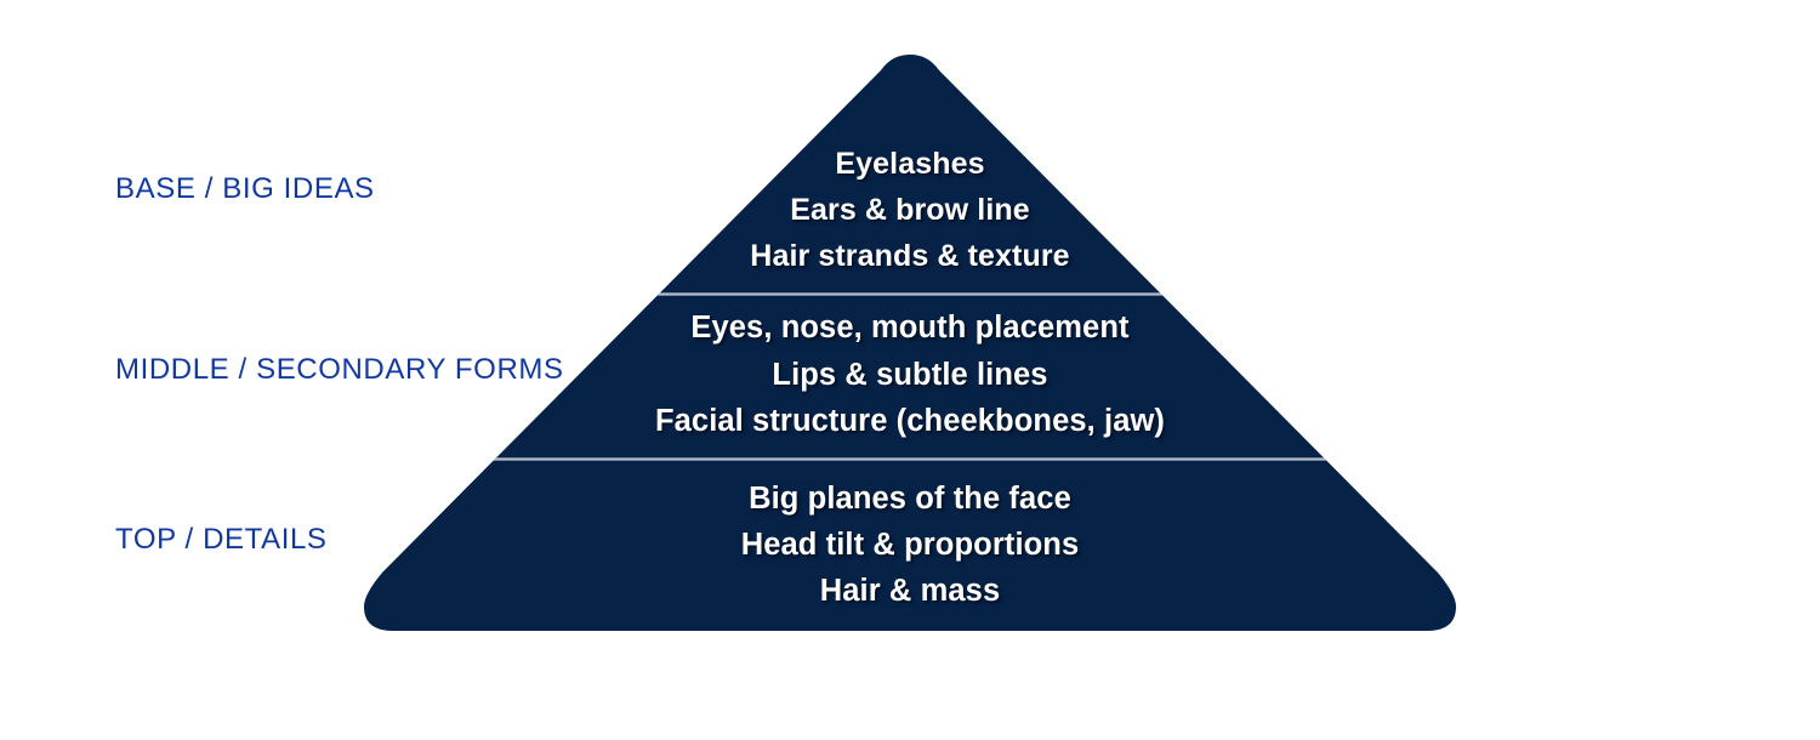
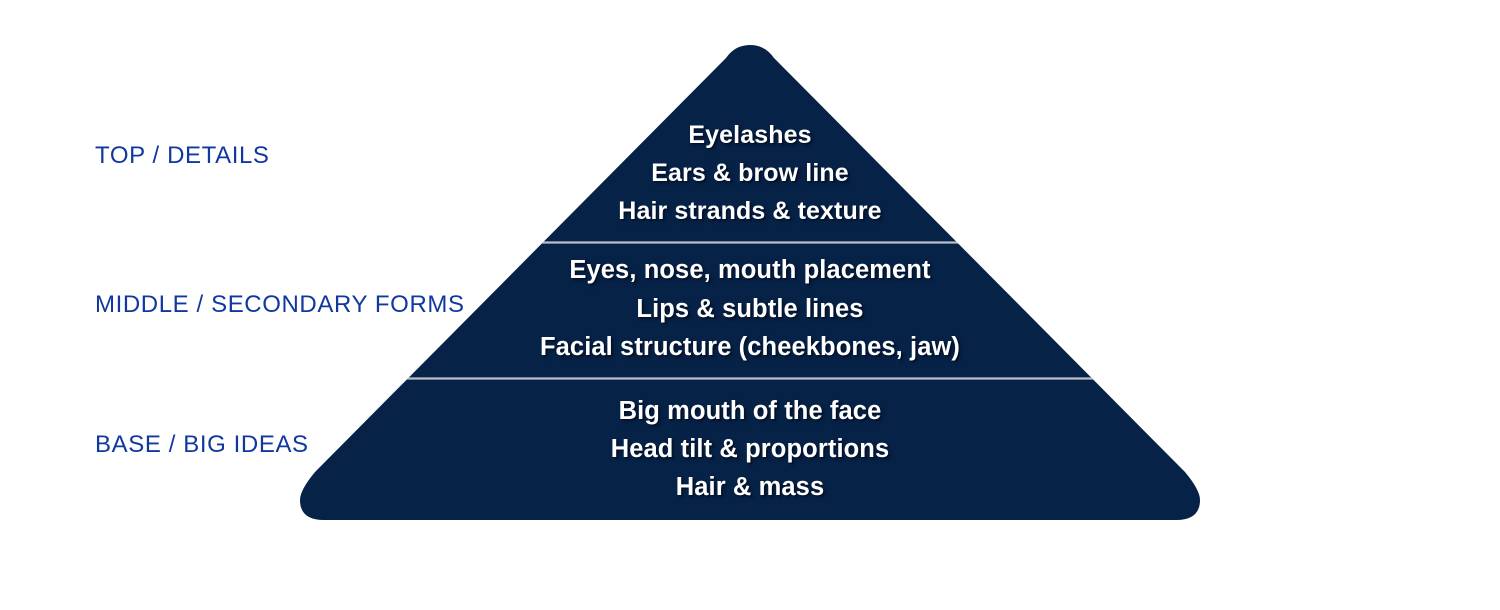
- BASE / BIG IDEAS
+ TOP / DETAILS
  MIDDLE / SECONDARY FORMS
- TOP / DETAILS
+ BASE / BIG IDEAS
  Eyelashes
  Ears & brow line
  Hair strands & texture
  Eyes, nose, mouth placement
  Lips & subtle lines
  Facial structure (cheekbones, jaw)
- Big planes of the face
+ Big mouth of the face
  Head tilt & proportions
  Hair & mass
